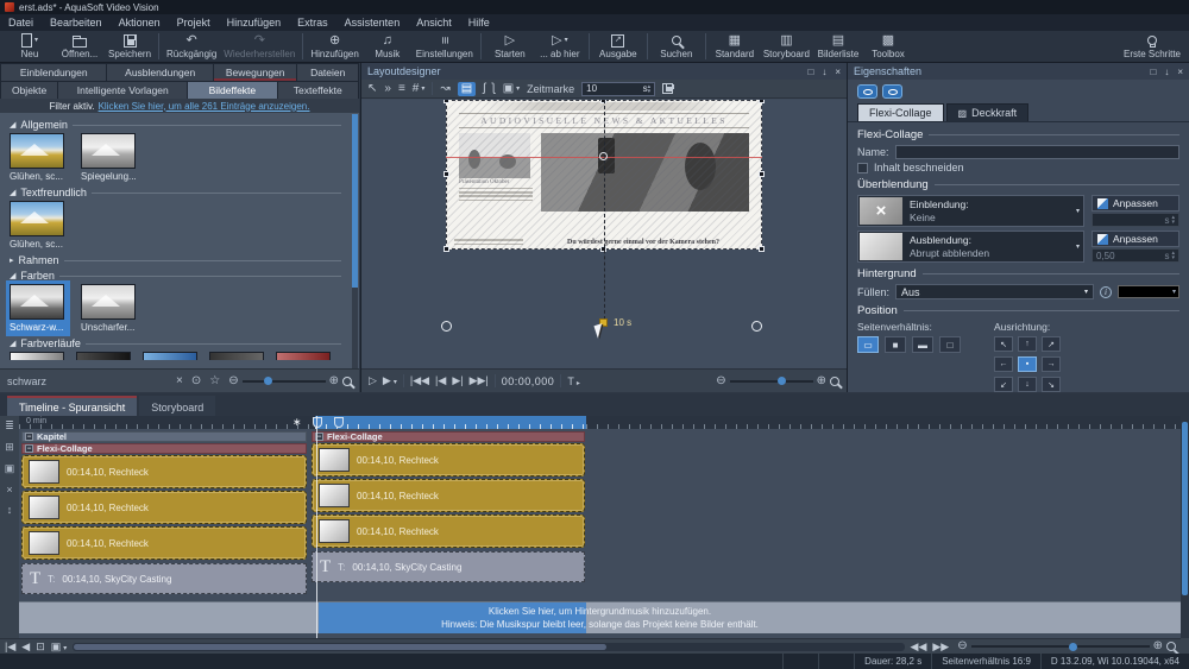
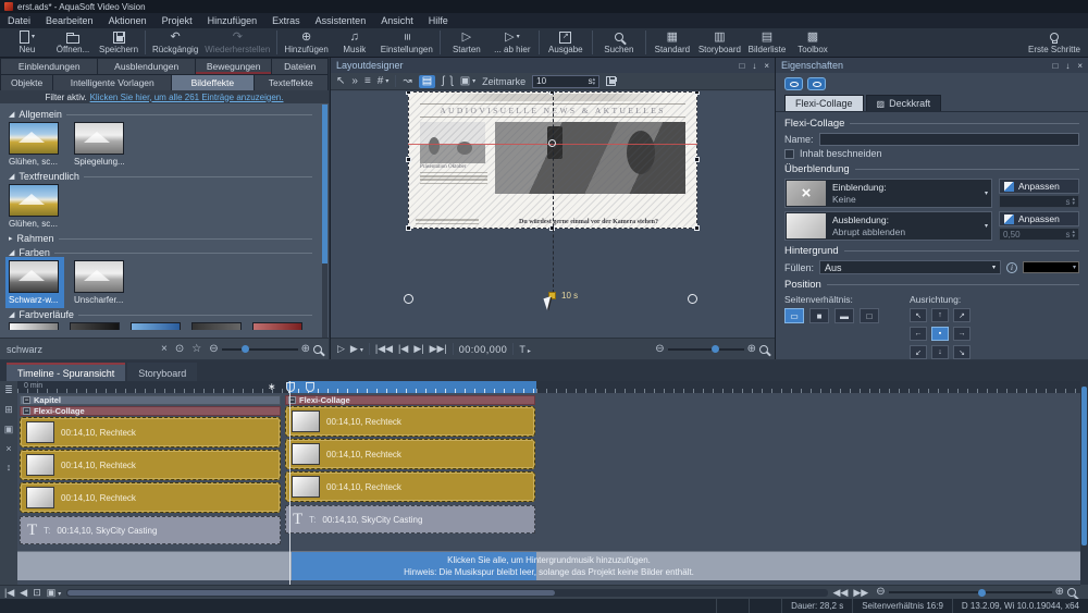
  erst.ads* - AquaSoft Video Vision
  Datei
  Bearbeiten
  Aktionen
  Projekt
  Hinzufügen
  Extras
  Assistenten
  Ansicht
  Hilfe
  Neu
  Öffnen...
  Speichern
  ↶
  Rückgängig
  ↷
  Wiederherstellen
  ⊕
  Hinzufügen
  ♫
  Musik
  Einstellungen
  ▷
  Starten
  ▷
  ... ab hier
  Ausgabe
  Suchen
  ▦
  Standard
  ▥
  Storyboard
  ▤
  Bilderliste
  ▩
  Toolbox
  Erste Schritte
  Einblendungen
  Ausblendungen
  Bewegungen
  Dateien
  Objekte
  Intelligente Vorlagen
  Bildeffekte
  Texteffekte
  Filter aktiv.
  Klicken Sie hier, um alle 261 Einträge anzuzeigen.
  Allgemein
  Glühen, sc...
  Spiegelung...
  Textfreundlich
  Glühen, sc...
  Rahmen
  Farben
  Schwarz-w...
  Unscharfer...
  Farbverläufe
  schwarz
  ×
  ⊙
  ☆
  ⊖
  ⊕
  Layoutdesigner
  □
  ↓
  ×
  ↖
  »
  ≡
  #
  ↝
  ▤
  ʃ
  ▣
  Zeitmarke
  10
  s
  10 s
  ▷
  |◀◀
  |◀
  ▶|
  ▶▶|
  00:00,000
  ⊖
  ⊕
  Eigenschaften
  □
  ↓
  ×
  Flexi-Collage
  ▨
  Deckkraft
  Flexi-Collage
  Name:
  Inhalt beschneiden
  Überblendung
  ×
  Einblendung:
  Keine
  Anpassen
  s
  Ausblendung:
  Abrupt abblenden
  Anpassen
  0,50
  s
  Hintergrund
  Füllen:
  Aus
  i
  Position
  Seitenverhältnis:
  ▭
  ■
  ▬
  □
  Ausrichtung:
  Timeline - Spuransicht
  Storyboard
  ≣
  ⊞
  ▣
  ×
  ↕
  ∗
  Kapitel
  Flexi-Collage
  00:14,10, Rechteck
  00:14,10, Rechteck
  00:14,10, Rechteck
  T
  T:
  00:14,10, SkyCity Casting
  Flexi-Collage
  00:14,10, Rechteck
  00:14,10, Rechteck
  00:14,10, Rechteck
  T
  T:
  00:14,10, SkyCity Casting
- Klicken Sie hier, um Hintergrundmusik hinzuzufügen.
+ Klicken Sie alle, um Hintergrundmusik hinzuzufügen.
  Hinweis: Die Musikspur bleibt leer, solange das Projekt keine Bilder enthält.
  |◀
  ◀
  ⊡
  ◀◀
  ▶▶
  ⊖
  ⊕
  Dauer: 28,2 s
  Seitenverhältnis 16:9
  D 13.2.09, Wi 10.0.19044, x64
